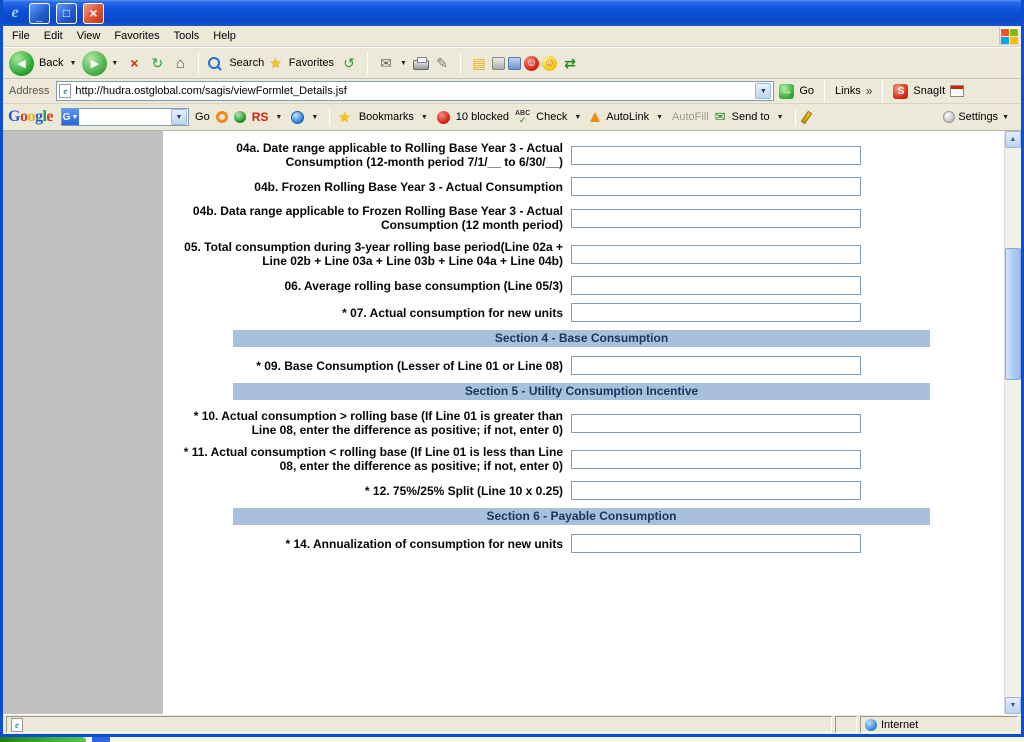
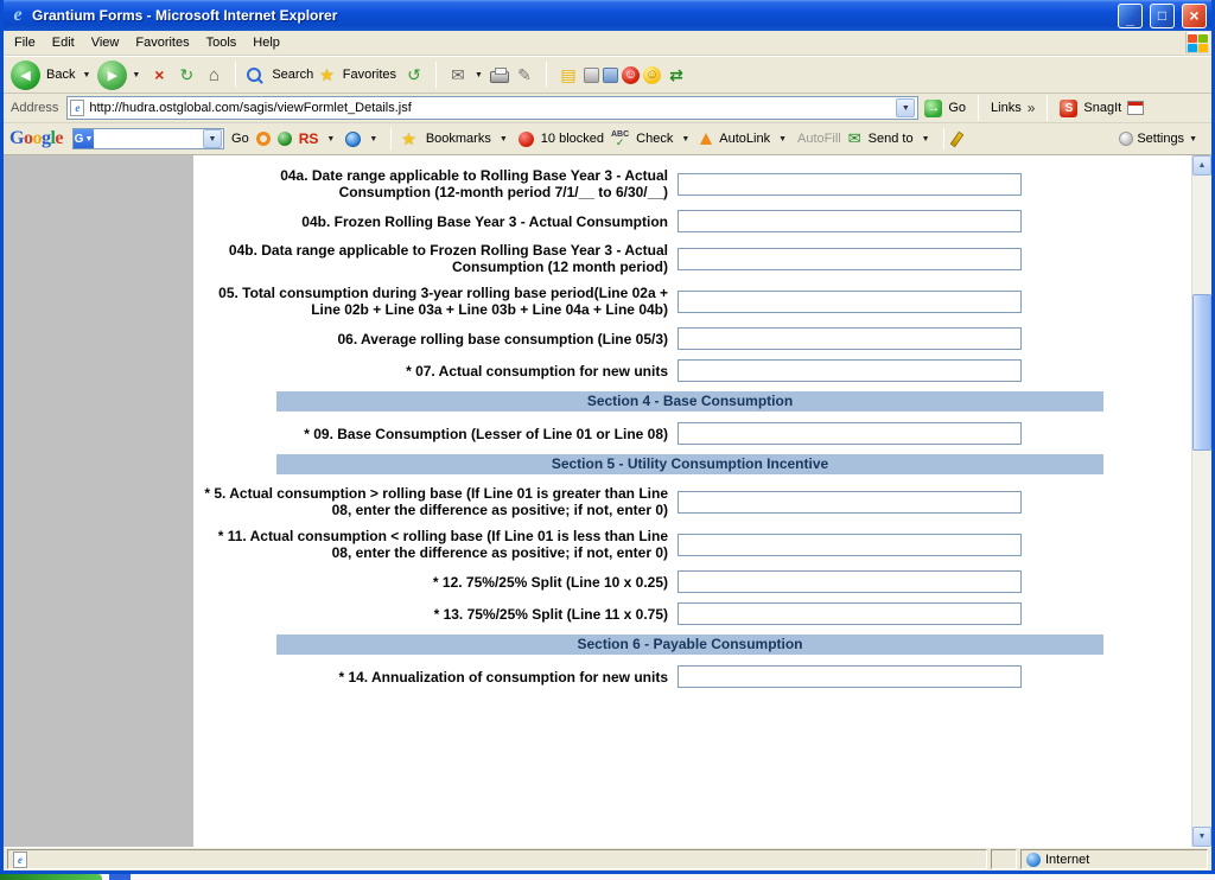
  e
+ Grantium Forms - Microsoft Internet Explorer
  _
  □
  ×
  File
  Edit
  View
  Favorites
  Tools
  Help
  ◀
  Back
  ▶
  ×
  ↻
  ⌂
  Search
  ★
  Favorites
  ↺
  ✉
  ✎
  ▤
  ☺
  ☺
  ⇄
  Address
  e
  http://hudra.ostglobal.com/sagis/viewFormlet_Details.jsf
  →
  Go
  Links
  »
  S
  SnagIt
  Google
  G
  Go
  RS
  ★
  Bookmarks
  10 blocked
  ✓
  Check
  AutoLink
  AutoFill
  ✉
  Send to
  Settings
  04a. Date range applicable to Rolling Base Year 3 - Actual Consumption (12-month period 7/1/__ to 6/30/__)
  04b. Frozen Rolling Base Year 3 - Actual Consumption
  04b. Data range applicable to Frozen Rolling Base Year 3 - Actual Consumption (12 month period)
  05. Total consumption during 3-year rolling base period(Line 02a + Line 02b + Line 03a + Line 03b + Line 04a + Line 04b)
  06. Average rolling base consumption (Line 05/3)
  * 07. Actual consumption for new units
  Section 4 - Base Consumption
  * 09. Base Consumption (Lesser of Line 01 or Line 08)
  Section 5 - Utility Consumption Incentive
- * 10. Actual consumption > rolling base (If Line 01 is greater than Line 08, enter the difference as positive; if not, enter 0)
+ * 5. Actual consumption > rolling base (If Line 01 is greater than Line 08, enter the difference as positive; if not, enter 0)
  * 11. Actual consumption < rolling base (If Line 01 is less than Line 08, enter the difference as positive; if not, enter 0)
  * 12. 75%/25% Split (Line 10 x 0.25)
+ * 13. 75%/25% Split (Line 11 x 0.75)
  Section 6 - Payable Consumption
  * 14. Annualization of consumption for new units
  e
  Internet
